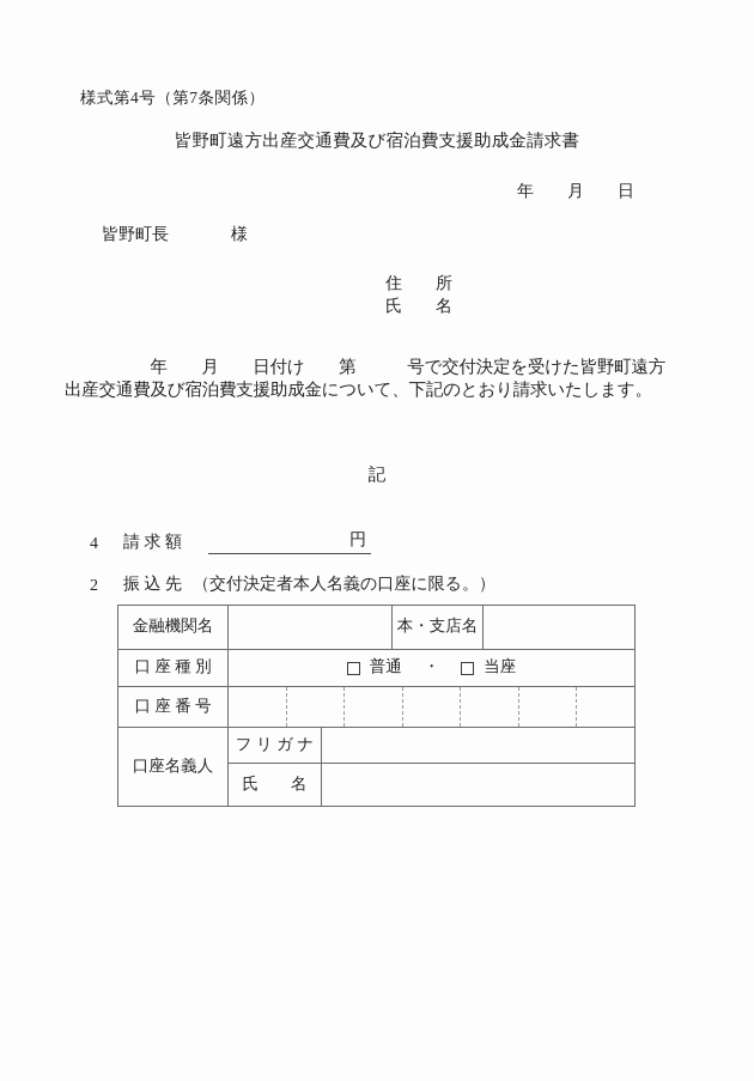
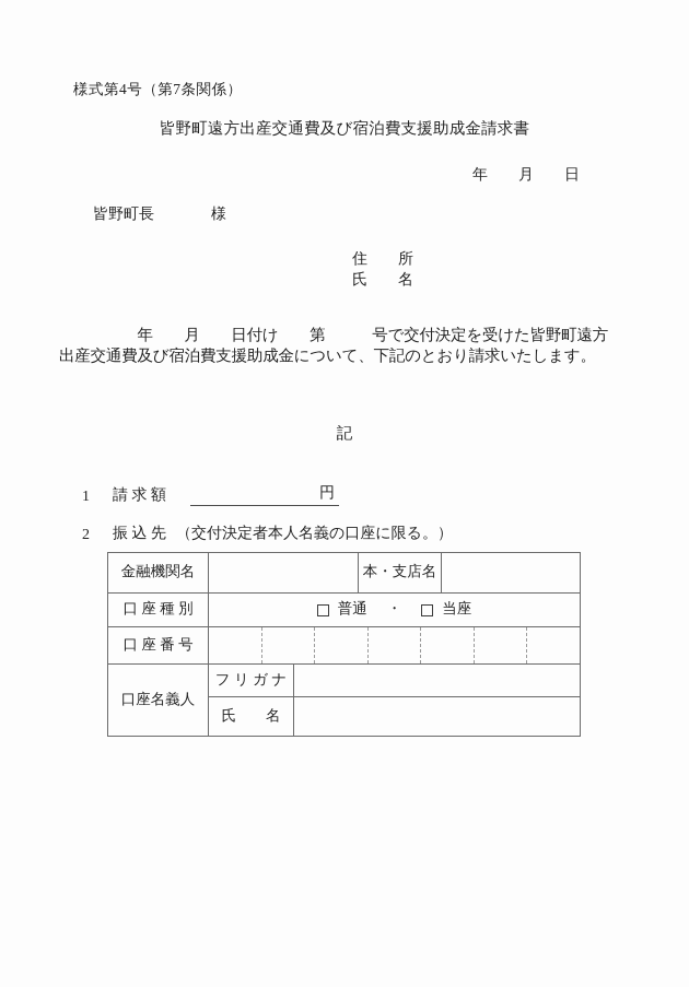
  様式第4号（第7条関係）
  皆野町遠方出産交通費及び宿泊費支援助成金請求書
  年 月 日
  皆野町長 様
  住 所
  氏 名
  年 月 日付け 第 号で交付決定を受けた皆野町遠方
  出産交通費及び宿泊費支援助成金について、下記のとおり請求いたします。
  記
- 4
+ 1
  請 求 額
  円
  2
  振 込 先
  （交付決定者本人名義の口座に限る。）
  金融機関名		本・支店名
  口 座 種 別	普通 ・ 当座
  口 座 番 号
  口座名義人	フ リ ガ ナ
  氏 名
